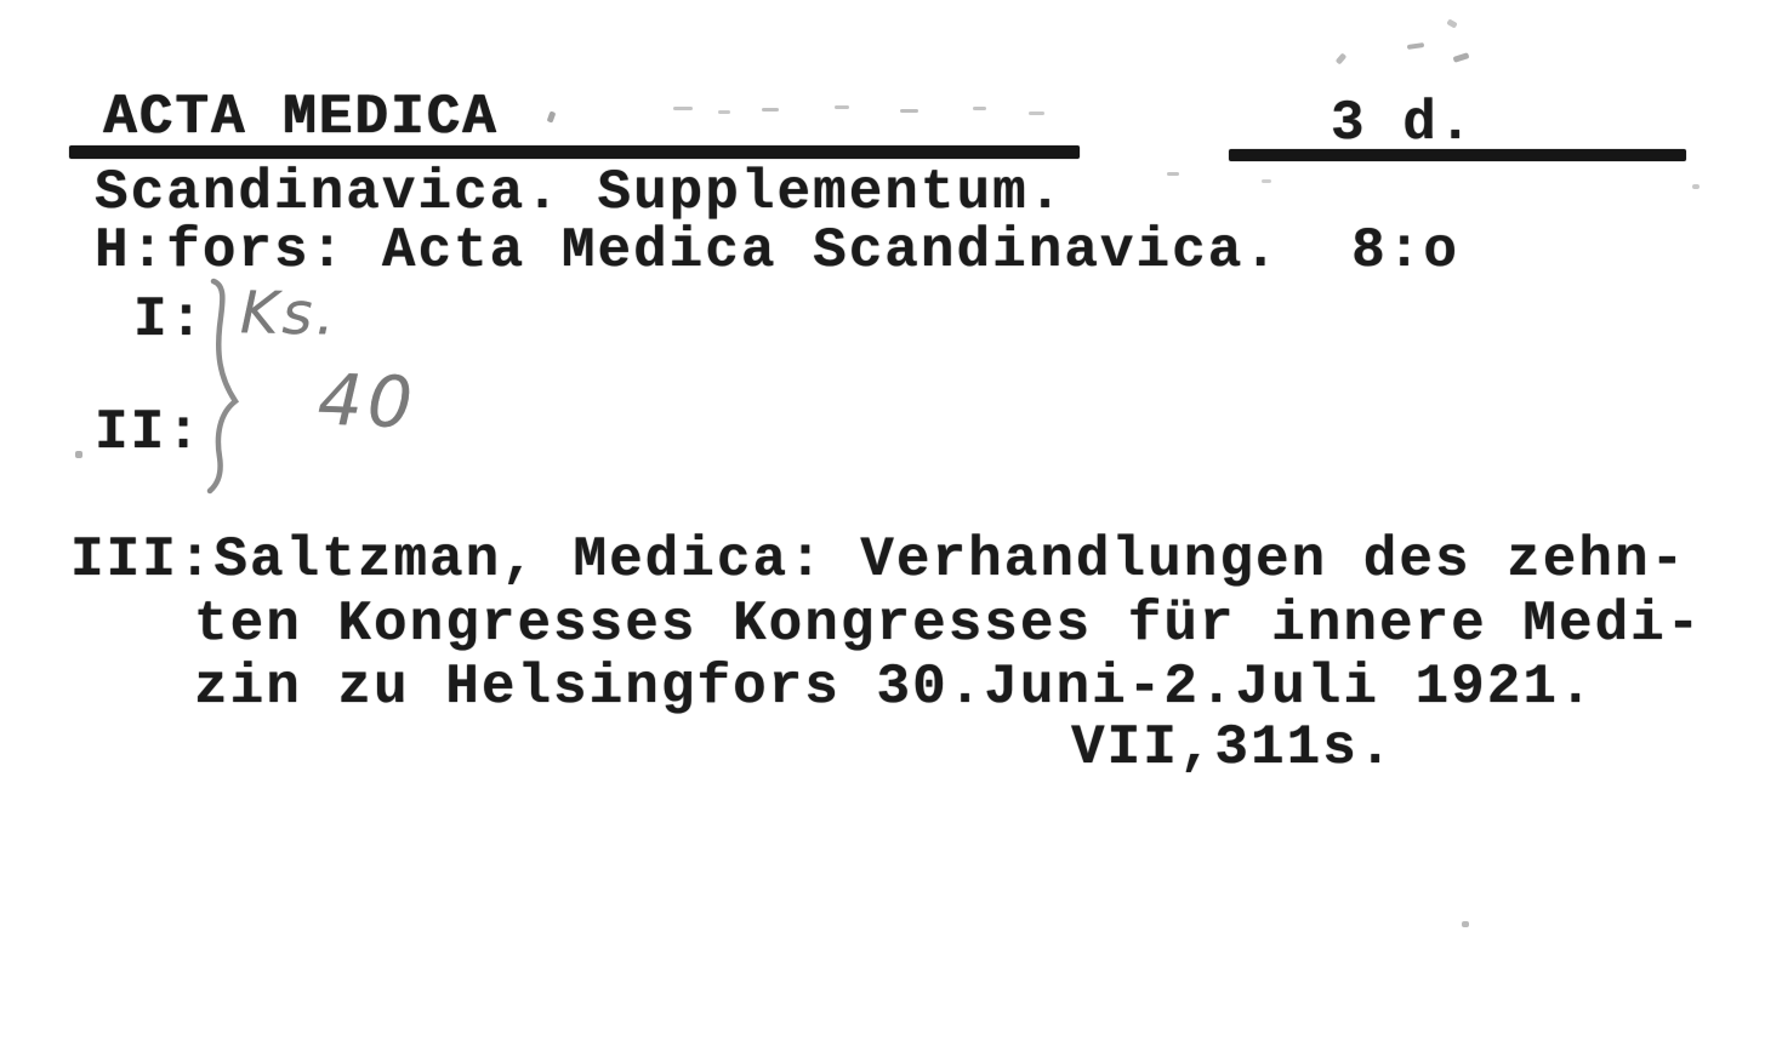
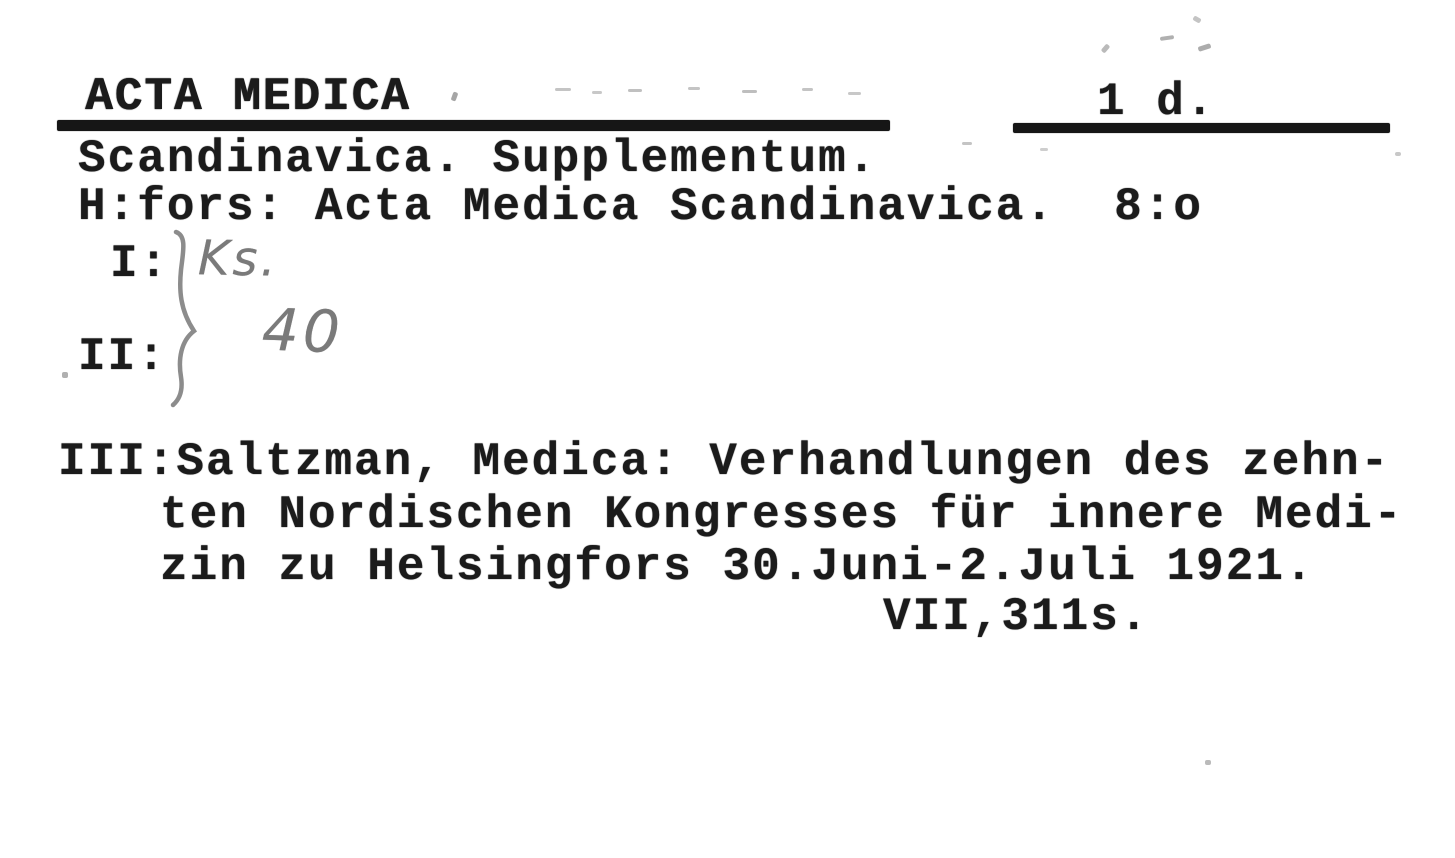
  ACTA MEDICA
- 3 d.
+ 1 d.
  Scandinavica. Supplementum.
  H:fors: Acta Medica Scandinavica. 8:o
  I:
  II:
  Ks.
  III:Saltzman, Medica: Verhandlungen des zehn-
- ten Kongresses Kongresses für innere Medi-
+ ten Nordischen Kongresses für innere Medi-
  zin zu Helsingfors 30.Juni-2.Juli 1921.
  VII,311s.
